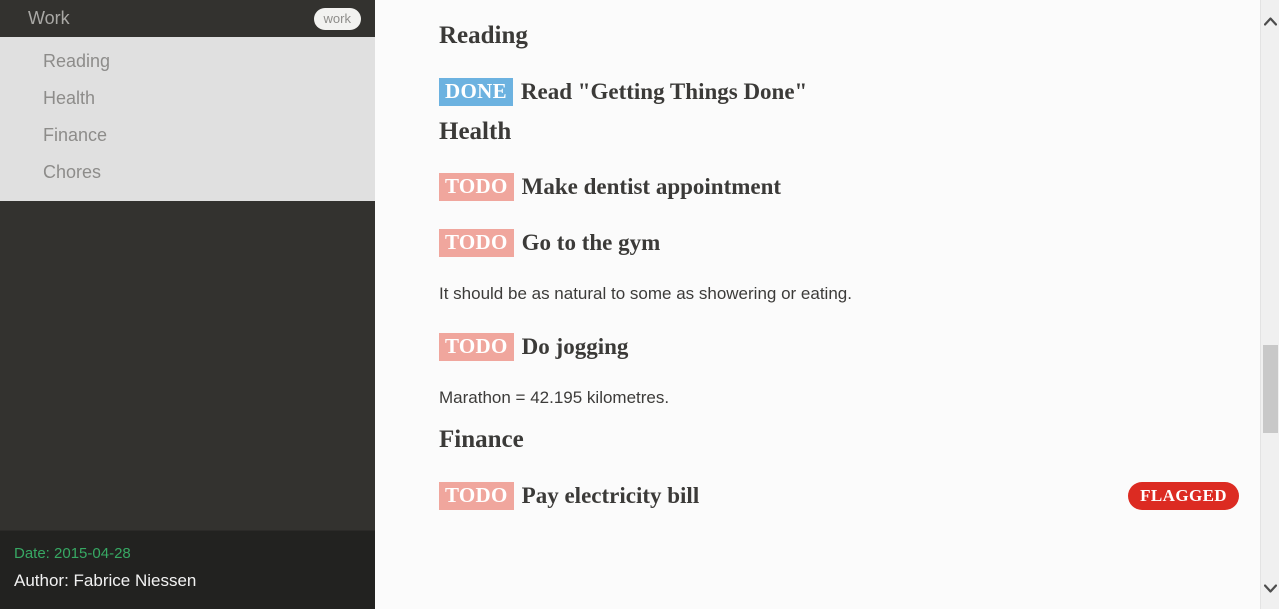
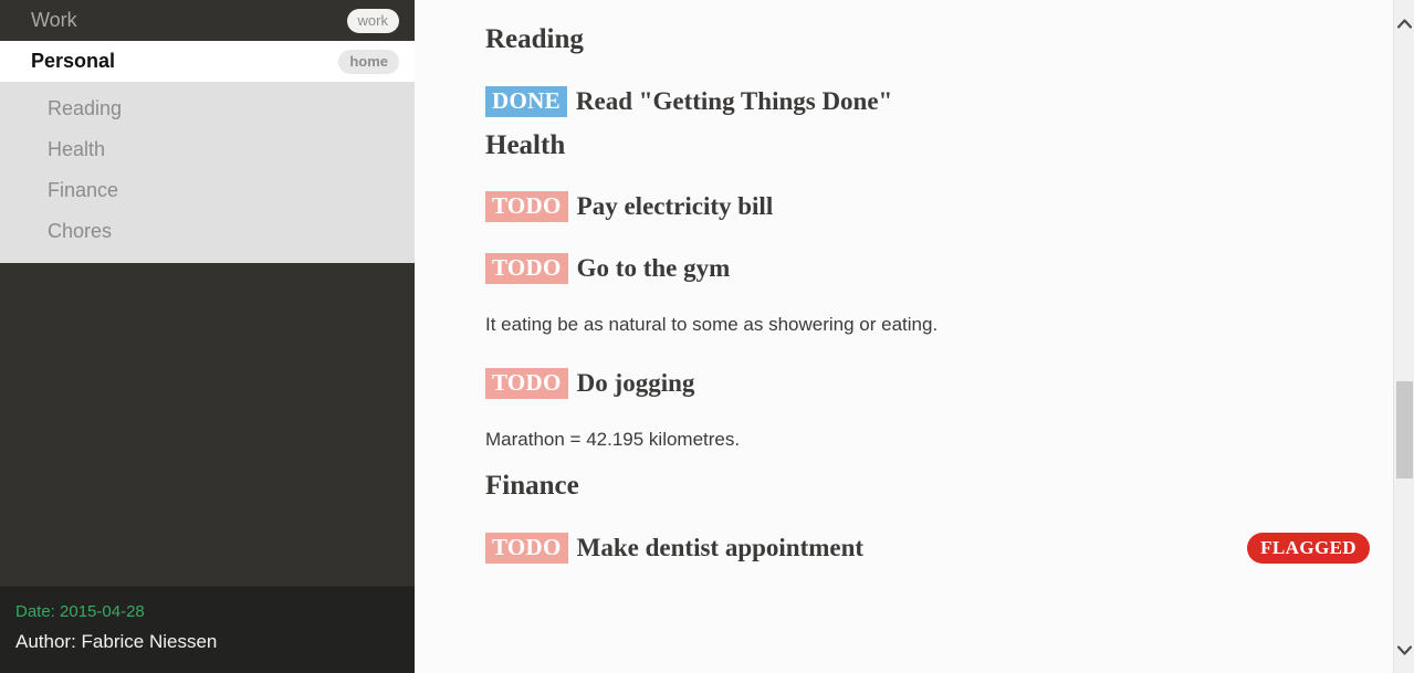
  Work
  work
+ Personal
+ home
  Reading
  Health
  Finance
  Chores
  Date: 2015-04-28
  Author: Fabrice Niessen
  Reading
  DONE
  Read "Getting Things Done"
  Health
  TODO
- Make dentist appointment
+ Pay electricity bill
  TODO
  Go to the gym
- It should be as natural to some as showering or eating.
+ It eating be as natural to some as showering or eating.
  TODO
  Do jogging
  Marathon = 42.195 kilometres.
  Finance
  TODO
- Pay electricity bill
+ Make dentist appointment
  FLAGGED
